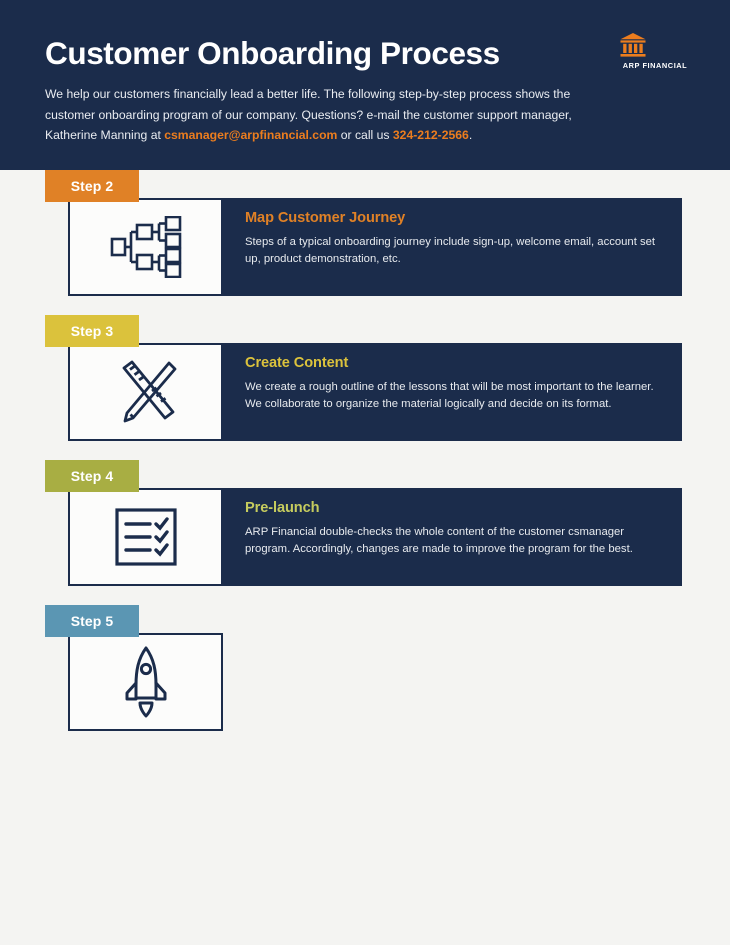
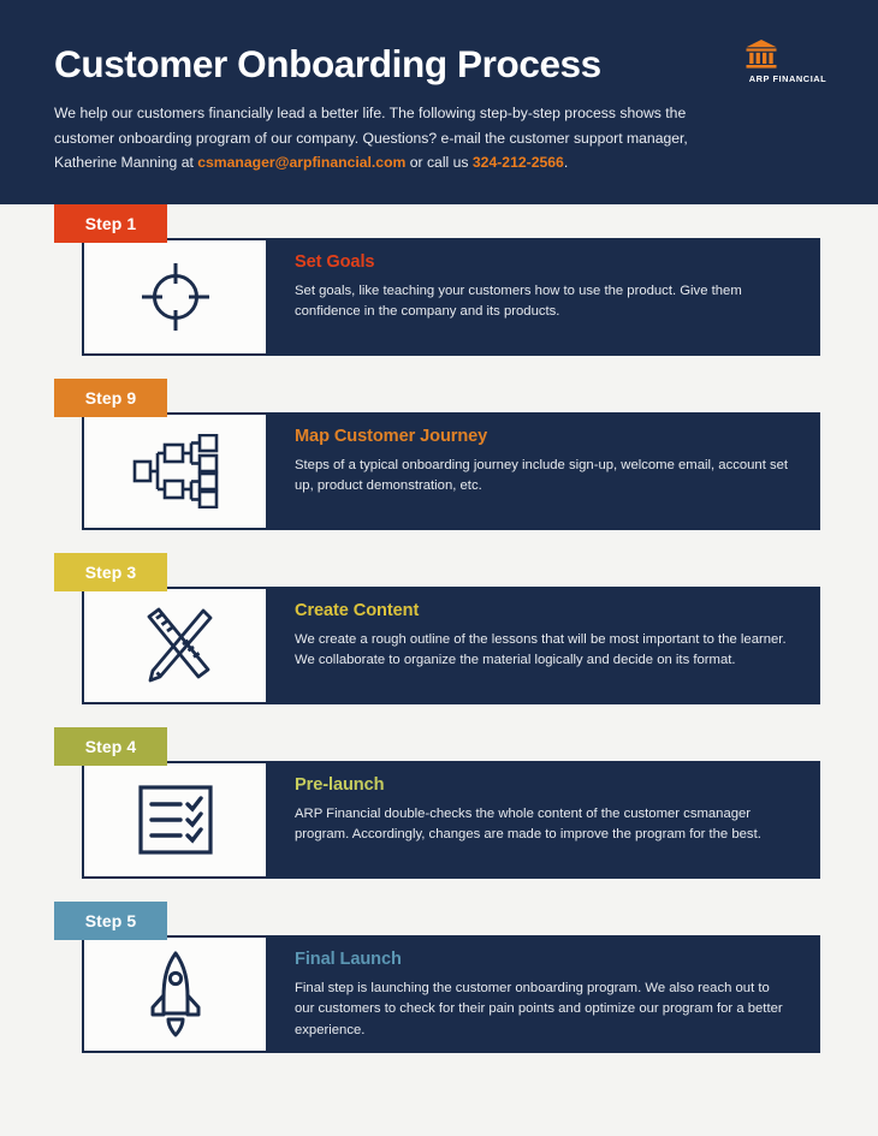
  Customer Onboarding Process
  We help our customers financially lead a better life. The following step-by-step process shows the customer onboarding program of our company. Questions? e-mail the customer support manager, Katherine Manning at csmanager@arpfinancial.com or call us 324-212-2566.
  ARP FINANCIAL
+ Step 1
+ Set Goals
+ Set goals, like teaching your customers how to use the product. Give them confidence in the company and its products.
- Step 2
+ Step 9
  Map Customer Journey
  Steps of a typical onboarding journey include sign-up, welcome email, account set up, product demonstration, etc.
  Step 3
  Create Content
  We create a rough outline of the lessons that will be most important to the learner. We collaborate to organize the material logically and decide on its format.
  Step 4
  Pre-launch
  ARP Financial double-checks the whole content of the customer csmanager program. Accordingly, changes are made to improve the program for the best.
  Step 5
+ Final Launch
+ Final step is launching the customer onboarding program. We also reach out to our customers to check for their pain points and optimize our program for a better experience.
